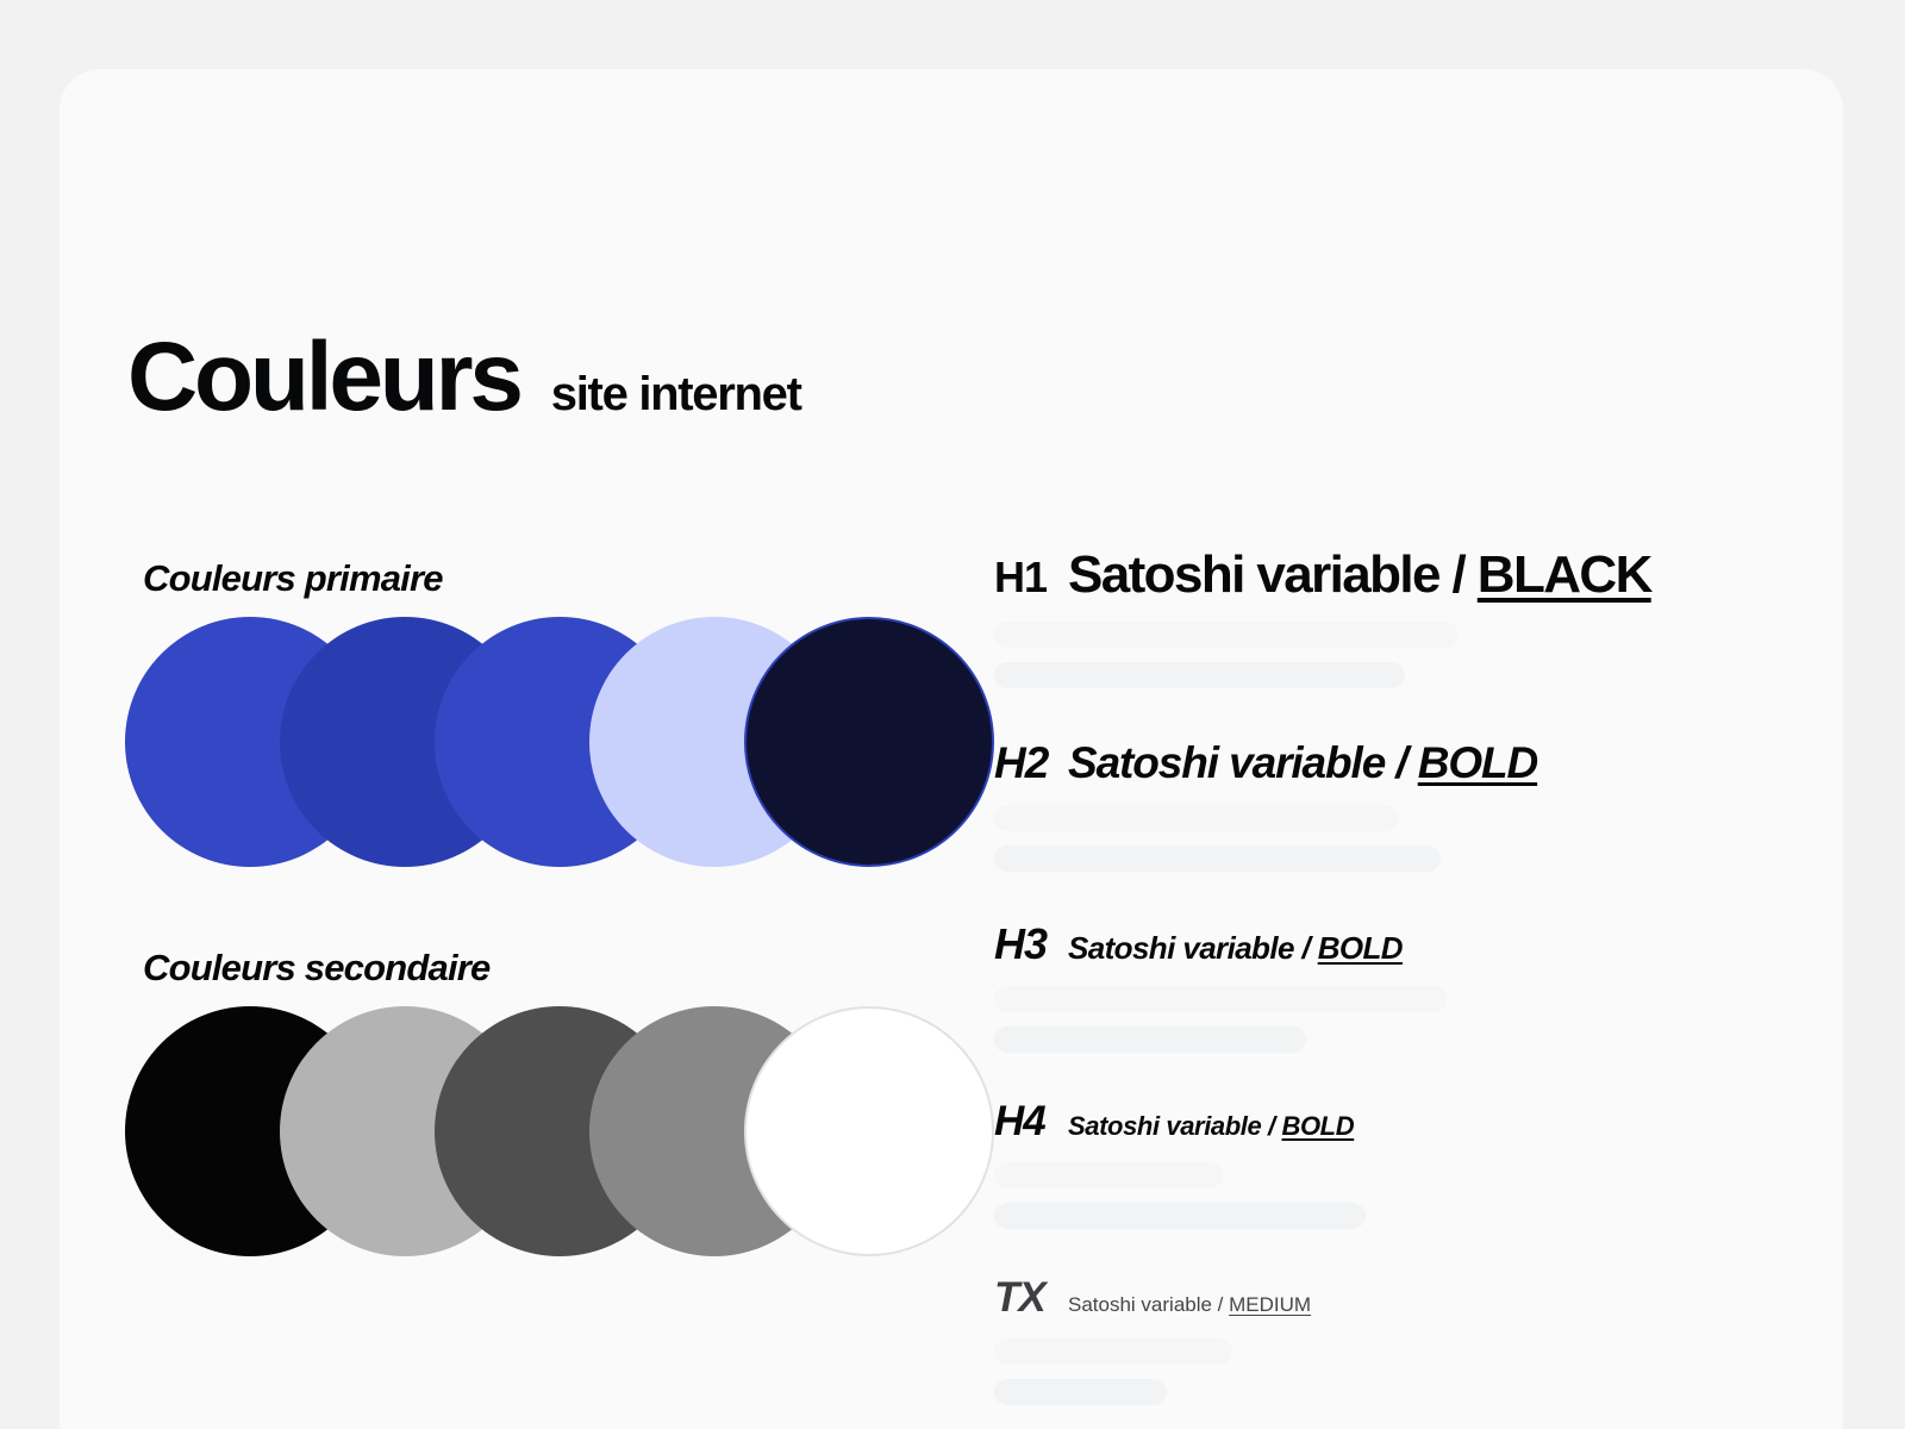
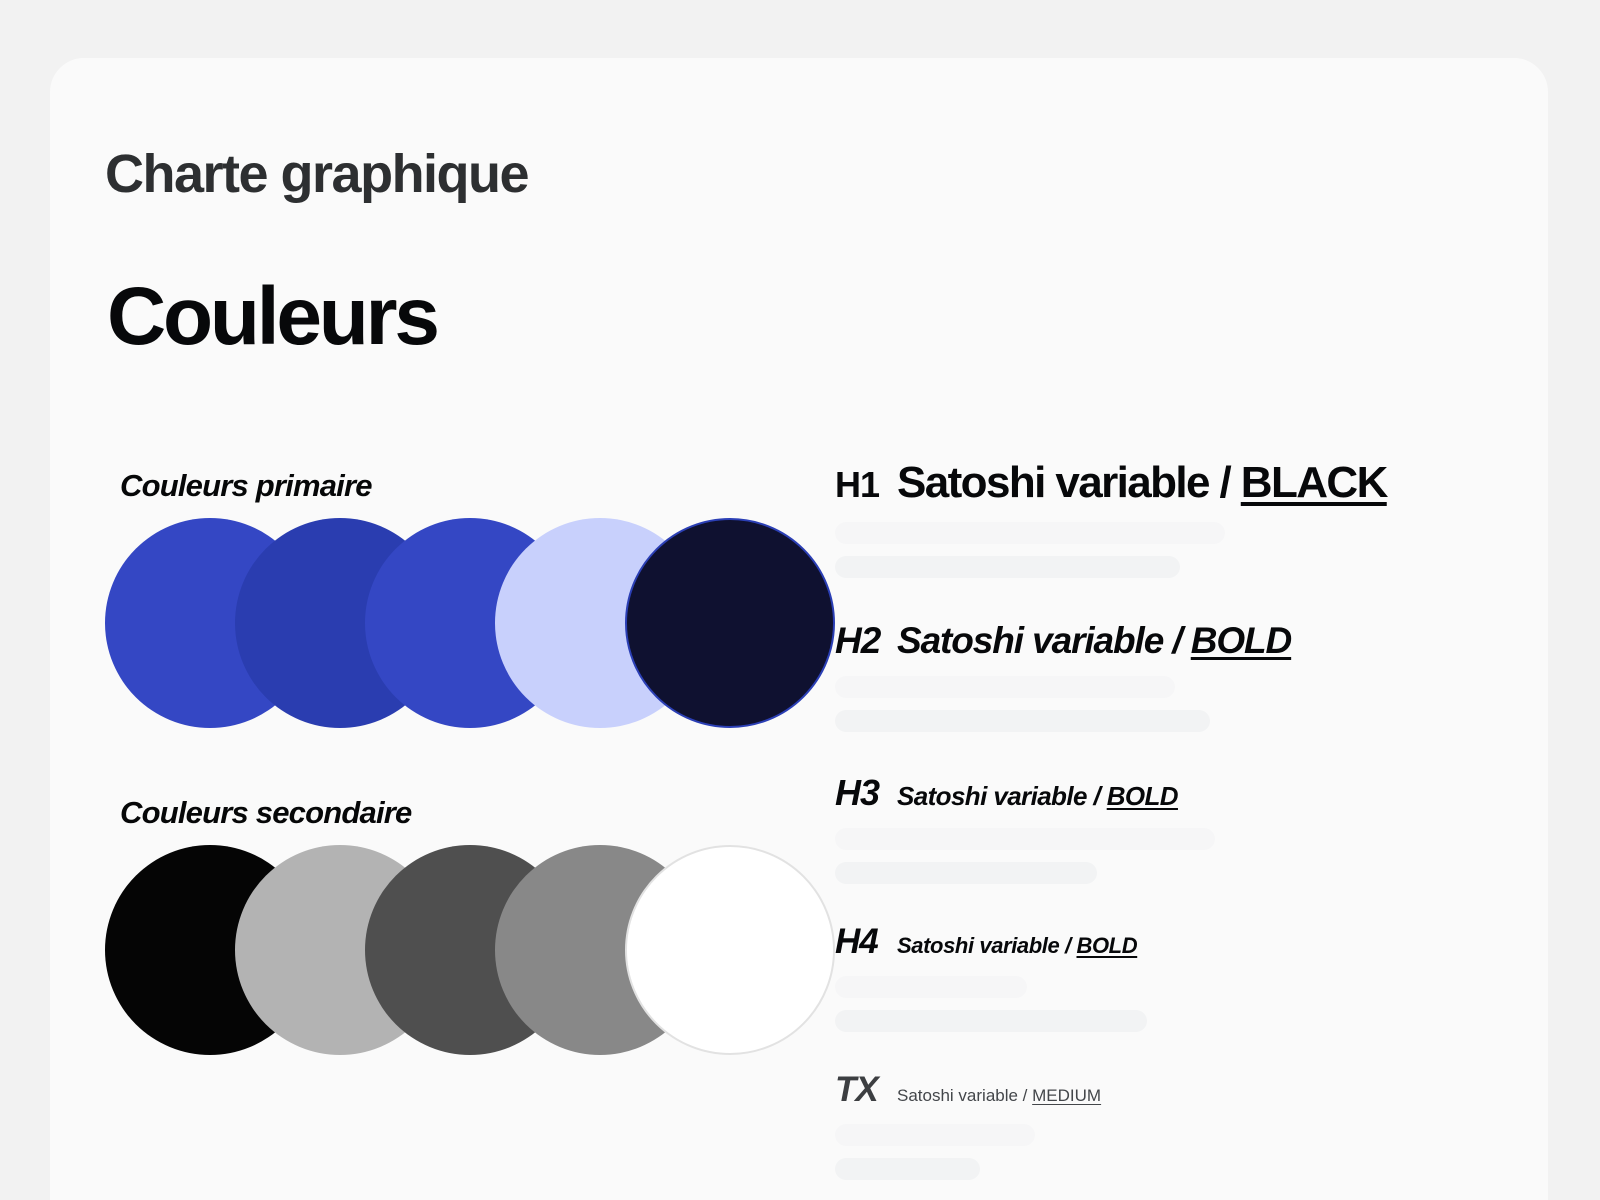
+ Charte graphique
  Couleurs
- site internet
  Couleurs primaire
  Couleurs secondaire
  H1
  Satoshi variable / BLACK
  H2
  Satoshi variable / BOLD
  H3
  Satoshi variable / BOLD
  H4
  Satoshi variable / BOLD
  TX
  Satoshi variable / MEDIUM
